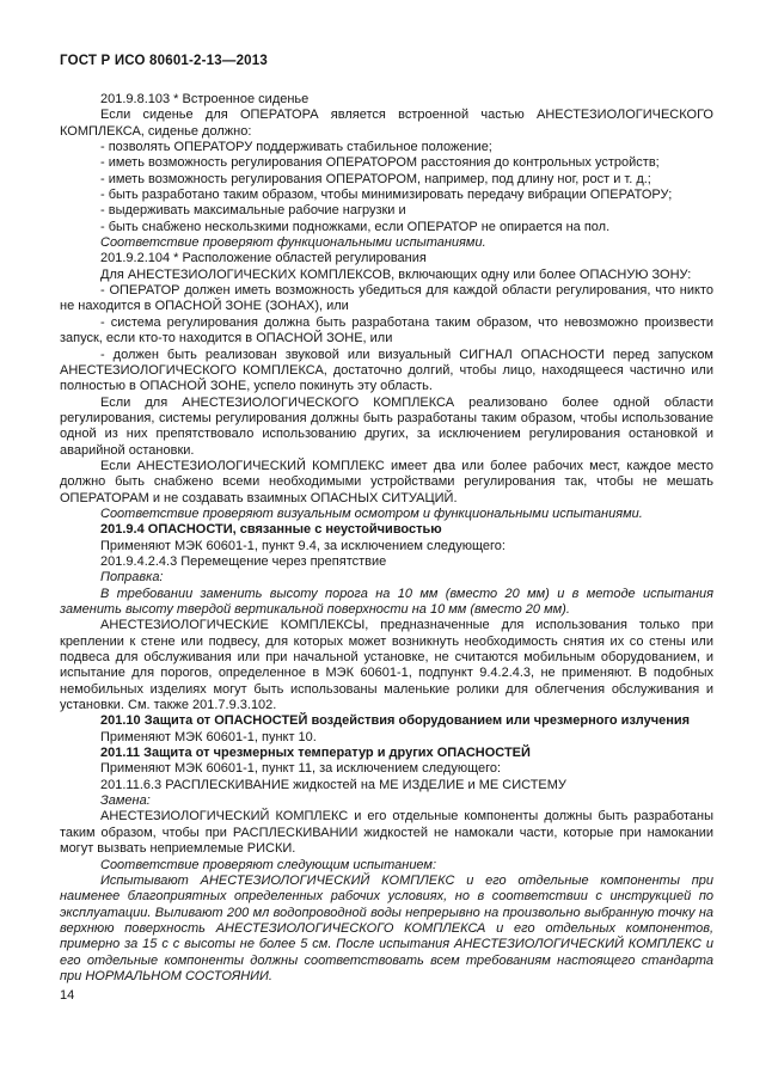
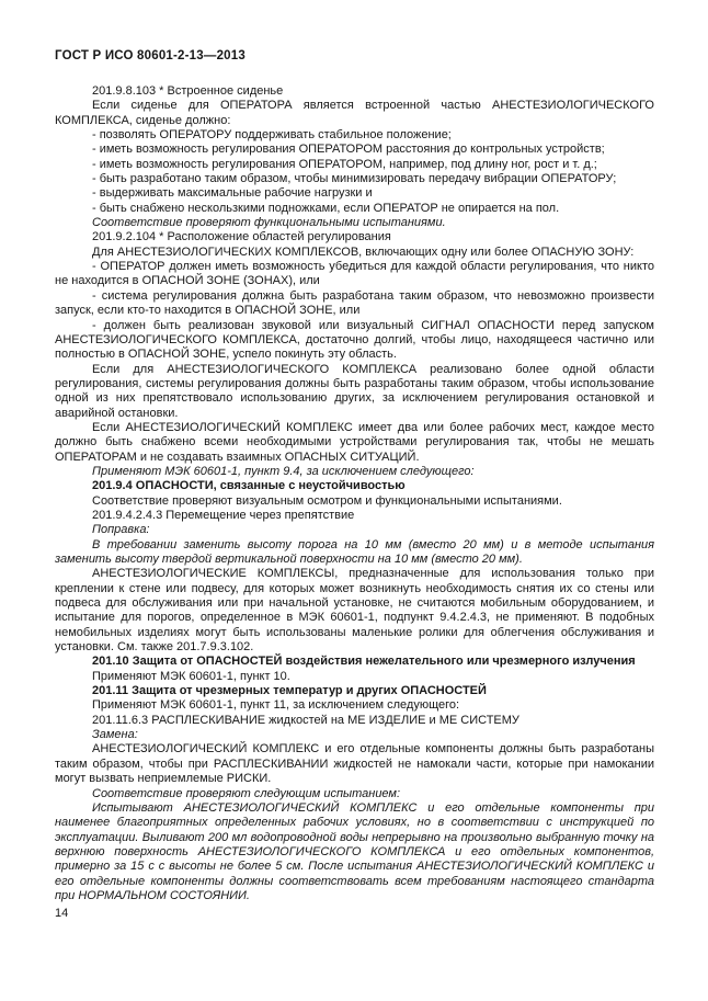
  ГОСТ Р ИСО 80601-2-13—2013
  201.9.8.103 * Встроенное сиденье
  Если сиденье для ОПЕРАТОРА является встроенной частью АНЕСТЕЗИОЛОГИЧЕСКОГО КОМПЛЕКСА, сиденье должно:
  - позволять ОПЕРАТОРУ поддерживать стабильное положение;
  - иметь возможность регулирования ОПЕРАТОРОМ расстояния до контрольных устройств;
  - иметь возможность регулирования ОПЕРАТОРОМ, например, под длину ног, рост и т. д.;
  - быть разработано таким образом, чтобы минимизировать передачу вибрации ОПЕРАТОРУ;
  - выдерживать максимальные рабочие нагрузки и
  - быть снабжено нескользкими подножками, если ОПЕРАТОР не опирается на пол.
  Соответствие проверяют функциональными испытаниями.
  201.9.2.104 * Расположение областей регулирования
  Для АНЕСТЕЗИОЛОГИЧЕСКИХ КОМПЛЕКСОВ, включающих одну или более ОПАСНУЮ ЗОНУ:
  - ОПЕРАТОР должен иметь возможность убедиться для каждой области регулирования, что никто не находится в ОПАСНОЙ ЗОНЕ (ЗОНАХ), или
  - система регулирования должна быть разработана таким образом, что невозможно произвести запуск, если кто-то находится в ОПАСНОЙ ЗОНЕ, или
  - должен быть реализован звуковой или визуальный СИГНАЛ ОПАСНОСТИ перед запуском АНЕСТЕЗИОЛОГИЧЕСКОГО КОМПЛЕКСА, достаточно долгий, чтобы лицо, находящееся частично или полностью в ОПАСНОЙ ЗОНЕ, успело покинуть эту область.
  Если для АНЕСТЕЗИОЛОГИЧЕСКОГО КОМПЛЕКСА реализовано более одной области регулирования, системы регулирования должны быть разработаны таким образом, чтобы использование одной из них препятствовало использованию других, за исключением регулирования остановкой и аварийной остановки.
  Если АНЕСТЕЗИОЛОГИЧЕСКИЙ КОМПЛЕКС имеет два или более рабочих мест, каждое место должно быть снабжено всеми необходимыми устройствами регулирования так, чтобы не мешать ОПЕРАТОРАМ и не создавать взаимных ОПАСНЫХ СИТУАЦИЙ.
- Соответствие проверяют визуальным осмотром и функциональными испытаниями.
+ Применяют МЭК 60601-1, пункт 9.4, за исключением следующего:
  201.9.4 ОПАСНОСТИ, связанные с неустойчивостью
- Применяют МЭК 60601-1, пункт 9.4, за исключением следующего:
+ Соответствие проверяют визуальным осмотром и функциональными испытаниями.
  201.9.4.2.4.3 Перемещение через препятствие
  Поправка:
  В требовании заменить высоту порога на 10 мм (вместо 20 мм) и в методе испытания заменить высоту твердой вертикальной поверхности на 10 мм (вместо 20 мм).
  АНЕСТЕЗИОЛОГИЧЕСКИЕ КОМПЛЕКСЫ, предназначенные для использования только при креплении к стене или подвесу, для которых может возникнуть необходимость снятия их со стены или подвеса для обслуживания или при начальной установке, не считаются мобильным оборудованием, и испытание для порогов, определенное в МЭК 60601-1, подпункт 9.4.2.4.3, не применяют. В подобных немобильных изделиях могут быть использованы маленькие ролики для облегчения обслуживания и установки. См. также 201.7.9.3.102.
- 201.10 Защита от ОПАСНОСТЕЙ воздействия оборудованием или чрезмерного излучения
+ 201.10 Защита от ОПАСНОСТЕЙ воздействия нежелательного или чрезмерного излучения
  Применяют МЭК 60601-1, пункт 10.
  201.11 Защита от чрезмерных температур и других ОПАСНОСТЕЙ
  Применяют МЭК 60601-1, пункт 11, за исключением следующего:
  201.11.6.3 РАСПЛЕСКИВАНИЕ жидкостей на МЕ ИЗДЕЛИЕ и МЕ СИСТЕМУ
  Замена:
  АНЕСТЕЗИОЛОГИЧЕСКИЙ КОМПЛЕКС и его отдельные компоненты должны быть разработаны таким образом, чтобы при РАСПЛЕСКИВАНИИ жидкостей не намокали части, которые при намокании могут вызвать неприемлемые РИСКИ.
  Соответствие проверяют следующим испытанием:
  Испытывают АНЕСТЕЗИОЛОГИЧЕСКИЙ КОМПЛЕКС и его отдельные компоненты при наименее благоприятных определенных рабочих условиях, но в соответствии с инструкцией по эксплуатации. Выливают 200 мл водопроводной воды непрерывно на произвольно выбранную точку на верхнюю поверхность АНЕСТЕЗИОЛОГИЧЕСКОГО КОМПЛЕКСА и его отдельных компонентов, примерно за 15 с с высоты не более 5 см. После испытания АНЕСТЕЗИОЛОГИЧЕСКИЙ КОМПЛЕКС и его отдельные компоненты должны соответствовать всем требованиям настоящего стандарта при НОРМАЛЬНОМ СОСТОЯНИИ.
  14
